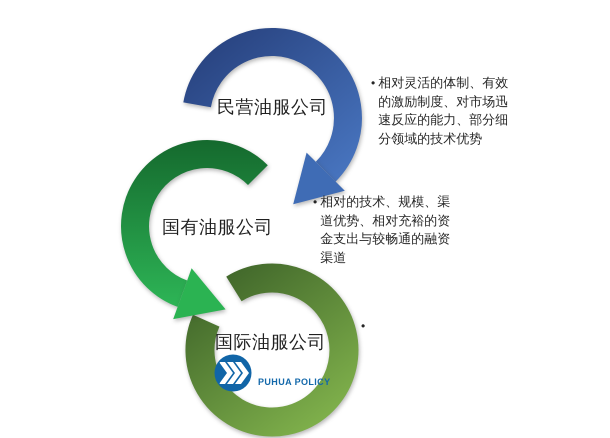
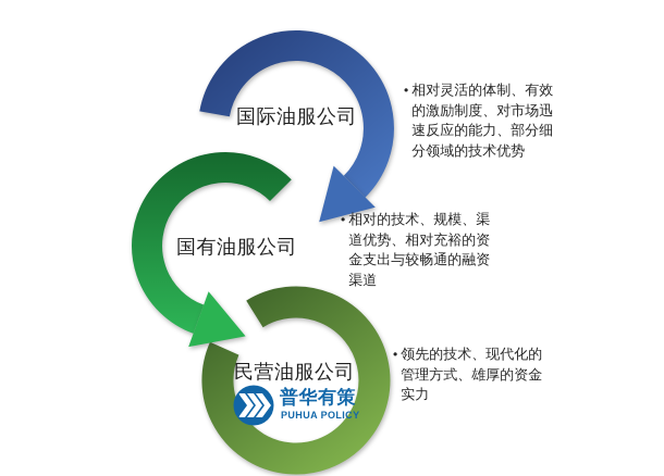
- 民营油服公司
+ 国际油服公司
  国有油服公司
- 国际油服公司
+ 民营油服公司
  •
  相对灵活的体制、有效
  的激励制度、对市场迅
  速反应的能力、部分细
  分领域的技术优势
  •
  相对的技术、规模、渠
  道优势、相对充裕的资
  金支出与较畅通的融资
  渠道
  •
+ 领先的技术、现代化的
+ 管理方式、雄厚的资金
+ 实力
+ 普华有策
  PUHUA POLICY
